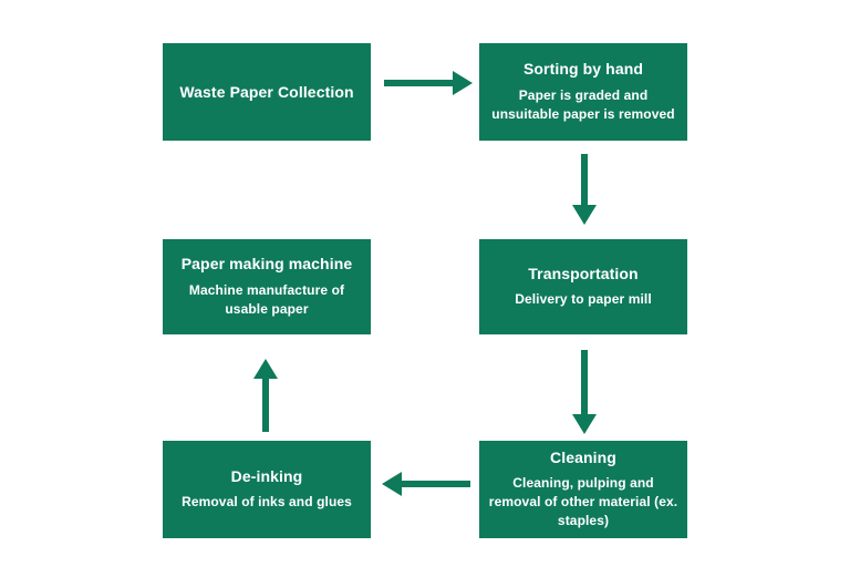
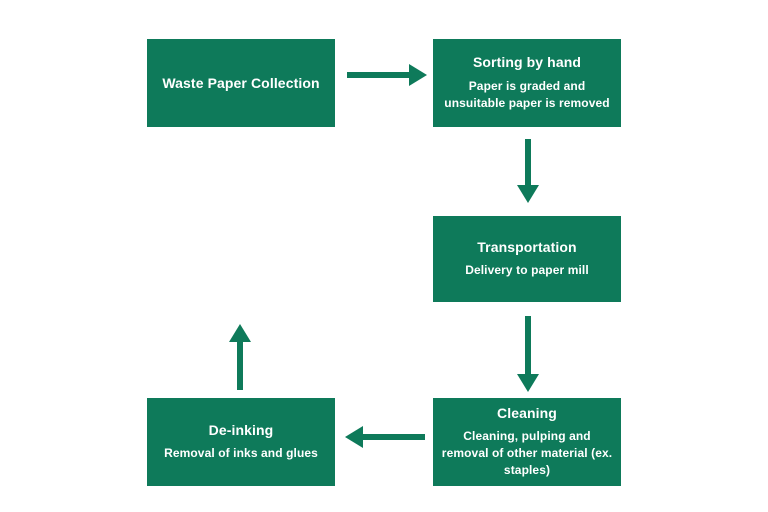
  Waste Paper Collection
  Sorting by hand
  Paper is graded and unsuitable paper is removed
- Paper making machine
- Machine manufacture of usable paper
  Transportation
  Delivery to paper mill
  De-inking
  Removal of inks and glues
  Cleaning
  Cleaning, pulping and removal of other material (ex. staples)
